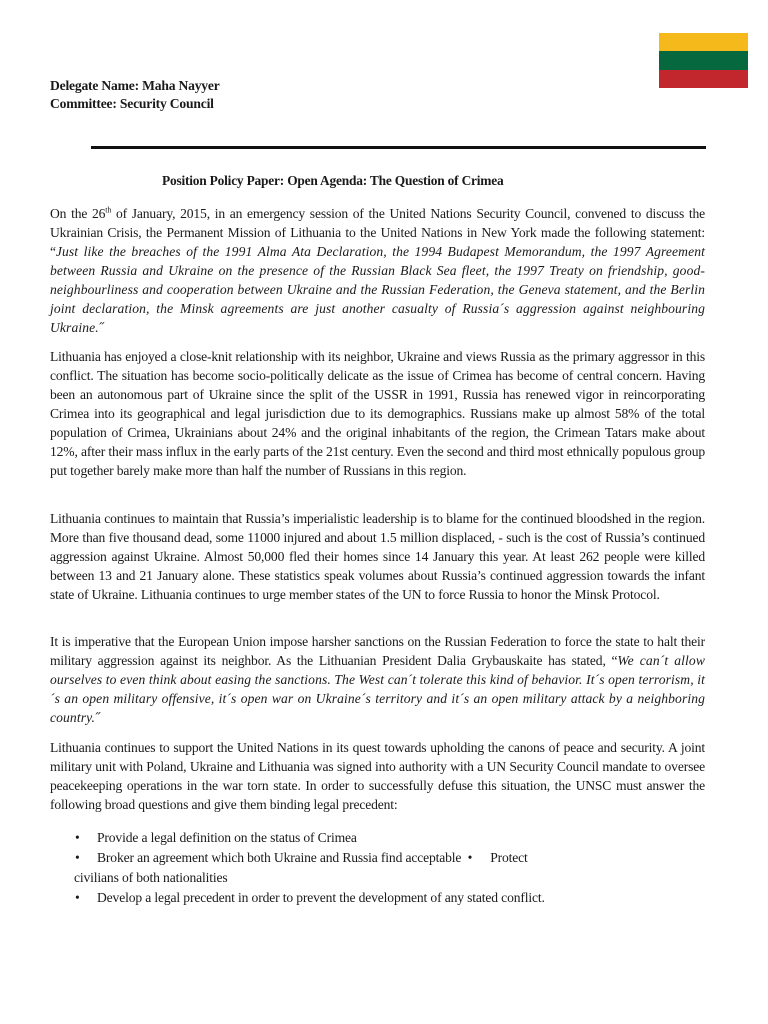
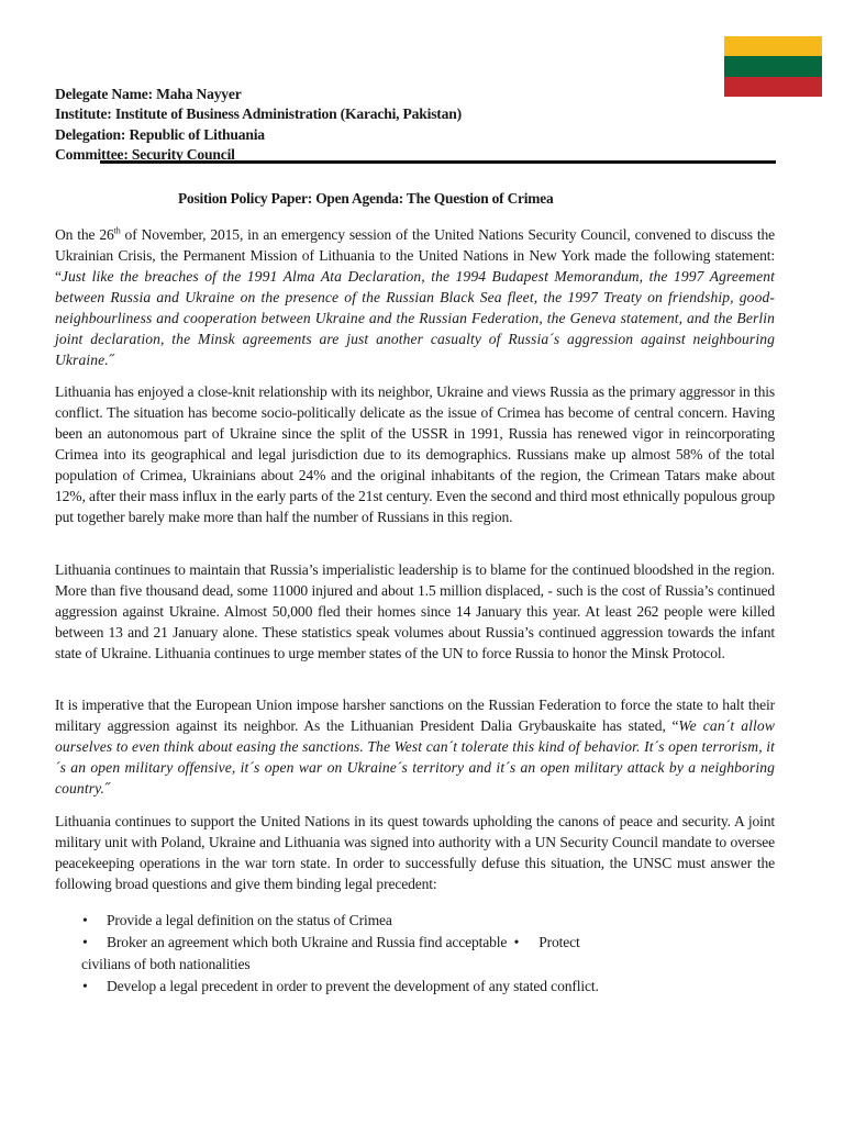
  Delegate Name: Maha Nayyer
+ Institute: Institute of Business Administration (Karachi, Pakistan)
+ Delegation: Republic of Lithuania
  Committee: Security Council
  Position Policy Paper: Open Agenda: The Question of Crimea
- On the 26th of January, 2015, in an emergency session of the United Nations Security Council, convened to discuss the Ukrainian Crisis, the Permanent Mission of Lithuania to the United Nations in New York made the following statement: “Just like the breaches of the 1991 Alma Ata Declaration, the 1994 Budapest Memorandum, the 1997 Agreement between Russia and Ukraine on the presence of the Russian Black Sea fleet, the 1997 Treaty on friendship, good-neighbourliness and cooperation between Ukraine and the Russian Federation, the Geneva statement, and the Berlin joint declaration, the Minsk agreements are just another casualty of Russia´s aggression against neighbouring Ukraine.˝
+ On the 26th of November, 2015, in an emergency session of the United Nations Security Council, convened to discuss the Ukrainian Crisis, the Permanent Mission of Lithuania to the United Nations in New York made the following statement: “Just like the breaches of the 1991 Alma Ata Declaration, the 1994 Budapest Memorandum, the 1997 Agreement between Russia and Ukraine on the presence of the Russian Black Sea fleet, the 1997 Treaty on friendship, good-neighbourliness and cooperation between Ukraine and the Russian Federation, the Geneva statement, and the Berlin joint declaration, the Minsk agreements are just another casualty of Russia´s aggression against neighbouring Ukraine.˝
  Lithuania has enjoyed a close-knit relationship with its neighbor, Ukraine and views Russia as the primary aggressor in this conflict. The situation has become socio-politically delicate as the issue of Crimea has become of central concern. Having been an autonomous part of Ukraine since the split of the USSR in 1991, Russia has renewed vigor in reincorporating Crimea into its geographical and legal jurisdiction due to its demographics. Russians make up almost 58% of the total population of Crimea, Ukrainians about 24% and the original inhabitants of the region, the Crimean Tatars make about 12%, after their mass influx in the early parts of the 21st century. Even the second and third most ethnically populous group put together barely make more than half the number of Russians in this region.
  Lithuania continues to maintain that Russia’s imperialistic leadership is to blame for the continued bloodshed in the region. More than five thousand dead, some 11000 injured and about 1.5 million displaced, - such is the cost of Russia’s continued aggression against Ukraine. Almost 50,000 fled their homes since 14 January this year. At least 262 people were killed between 13 and 21 January alone. These statistics speak volumes about Russia’s continued aggression towards the infant state of Ukraine. Lithuania continues to urge member states of the UN to force Russia to honor the Minsk Protocol.
  It is imperative that the European Union impose harsher sanctions on the Russian Federation to force the state to halt their military aggression against its neighbor. As the Lithuanian President Dalia Grybauskaite has stated, “We can´t allow ourselves to even think about easing the sanctions. The West can´t tolerate this kind of behavior. It´s open terrorism, it´s an open military offensive, it´s open war on Ukraine´s territory and it´s an open military attack by a neighboring country.˝
  Lithuania continues to support the United Nations in its quest towards upholding the canons of peace and security. A joint military unit with Poland, Ukraine and Lithuania was signed into authority with a UN Security Council mandate to oversee peacekeeping operations in the war torn state. In order to successfully defuse this situation, the UNSC must answer the following broad questions and give them binding legal precedent:
  •
  Provide a legal definition on the status of Crimea
  •
  Broker an agreement which both Ukraine and Russia find acceptable • Protect
  civilians of both nationalities
  •
  Develop a legal precedent in order to prevent the development of any stated conflict.
